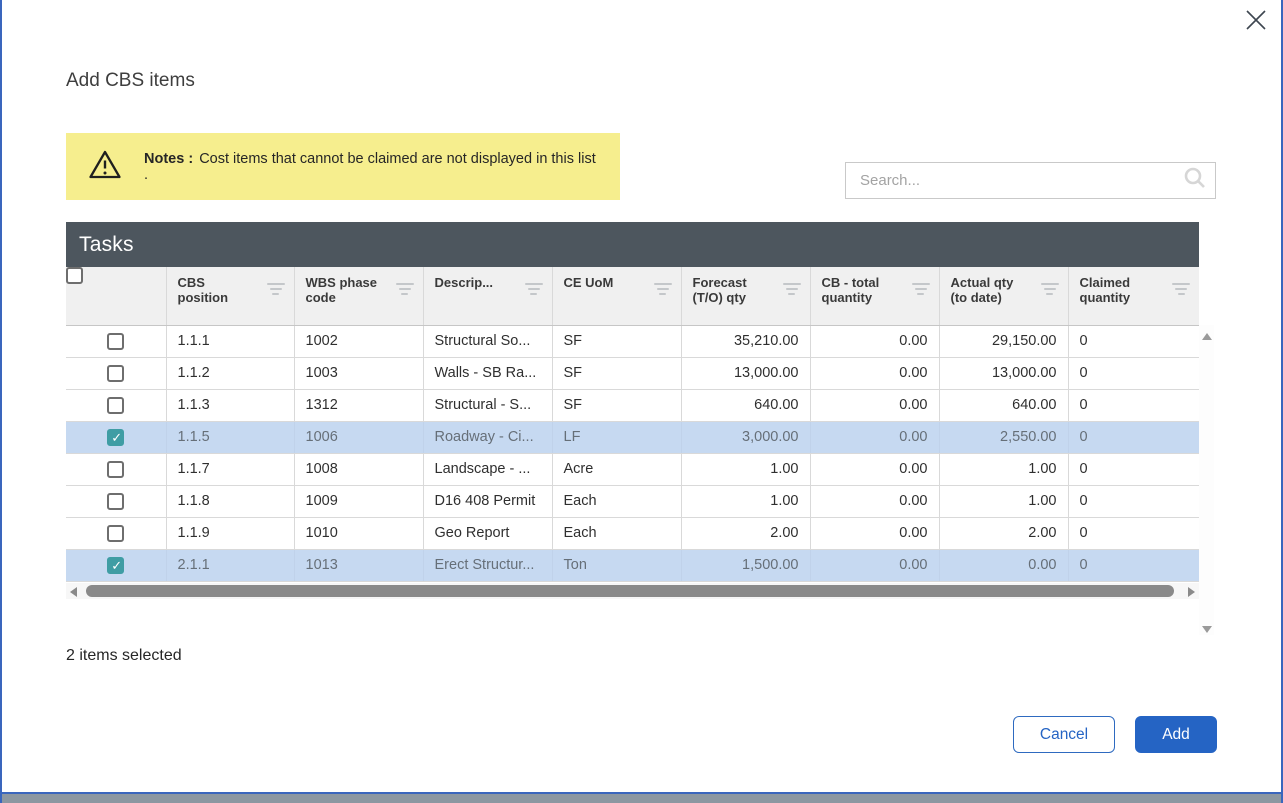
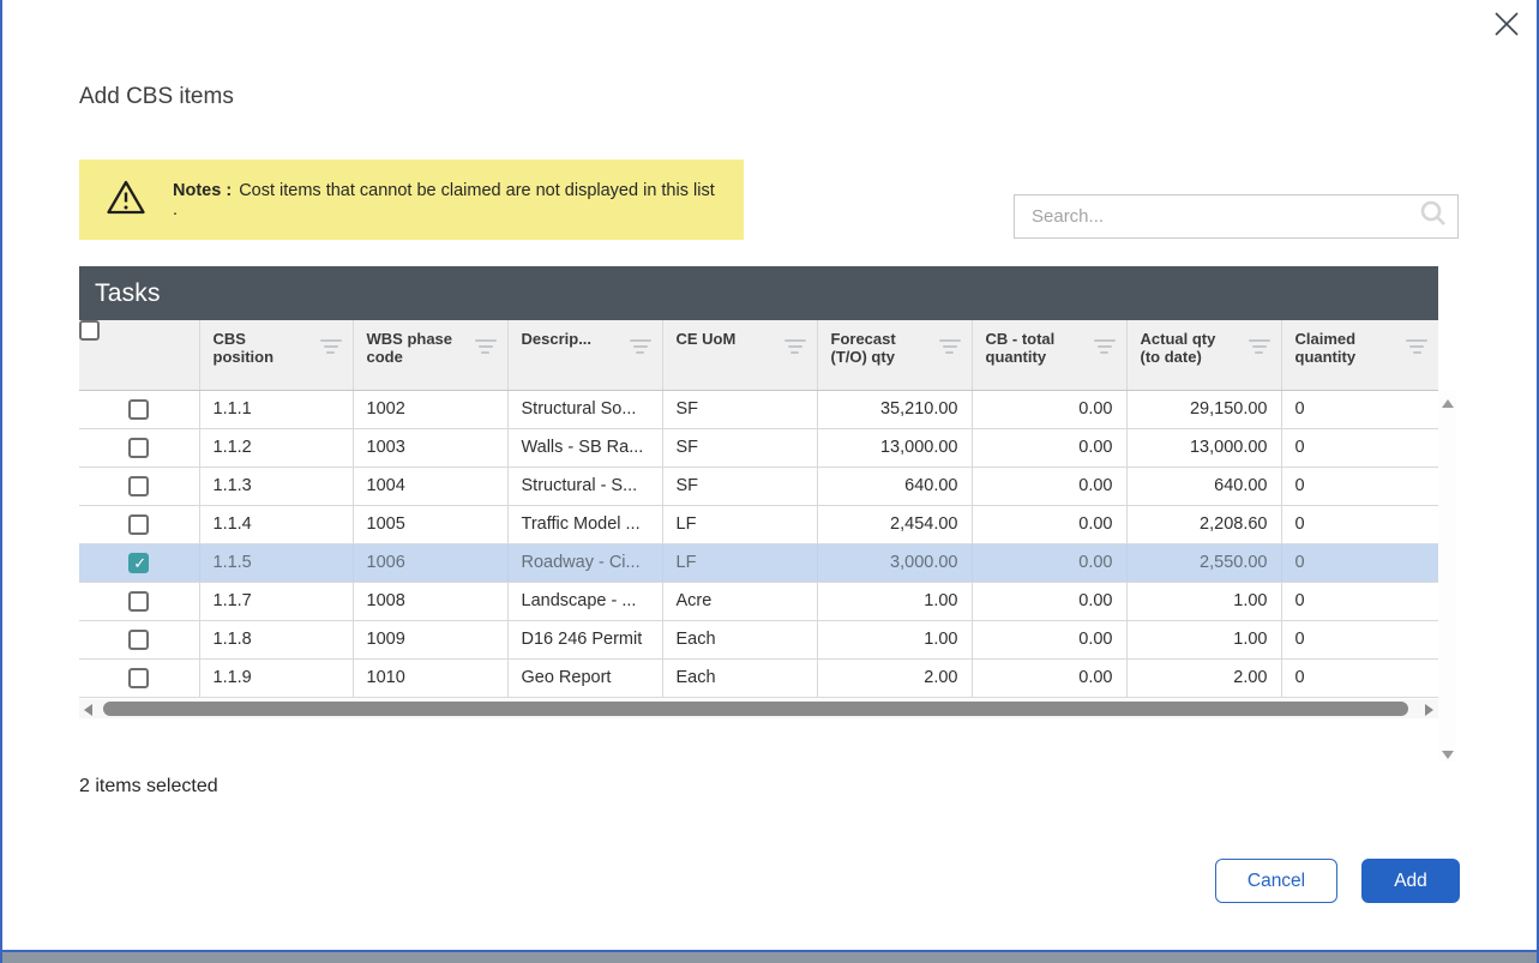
  Add CBS items
  Notes : Cost items that cannot be claimed are not displayed in this list .
  Search...
  Tasks
  	CBS position	WBS phase code	Descrip...	CE UoM	Forecast (T/O) qty	CB - total quantity	Actual qty (to date)	Claimed quantity
  	1.1.1	1002	Structural So...	SF	35,210.00	0.00	29,150.00	0
  	1.1.2	1003	Walls - SB Ra...	SF	13,000.00	0.00	13,000.00	0
- 	1.1.3	1312	Structural - S...	SF	640.00	0.00	640.00	0
+ 	1.1.3	1004	Structural - S...	SF	640.00	0.00	640.00	0
+ 	1.1.4	1005	Traffic Model ...	LF	2,454.00	0.00	2,208.60	0
  	1.1.5	1006	Roadway - Ci...	LF	3,000.00	0.00	2,550.00	0
  	1.1.7	1008	Landscape - ...	Acre	1.00	0.00	1.00	0
- 	1.1.8	1009	D16 408 Permit	Each	1.00	0.00	1.00	0
+ 	1.1.8	1009	D16 246 Permit	Each	1.00	0.00	1.00	0
  	1.1.9	1010	Geo Report	Each	2.00	0.00	2.00	0
- 	2.1.1	1013	Erect Structur...	Ton	1,500.00	0.00	0.00	0
  2 items selected
  Cancel
  Add
